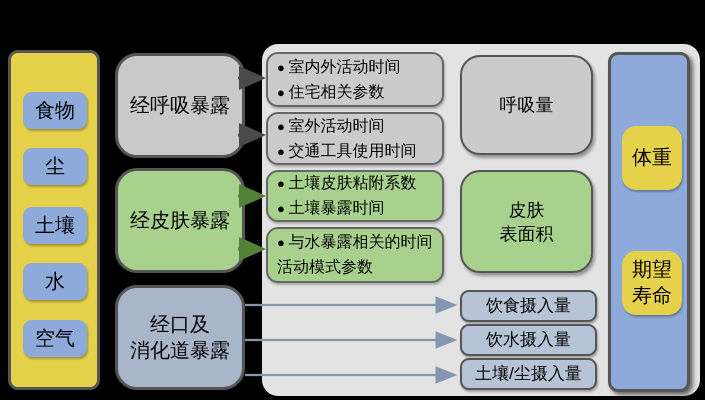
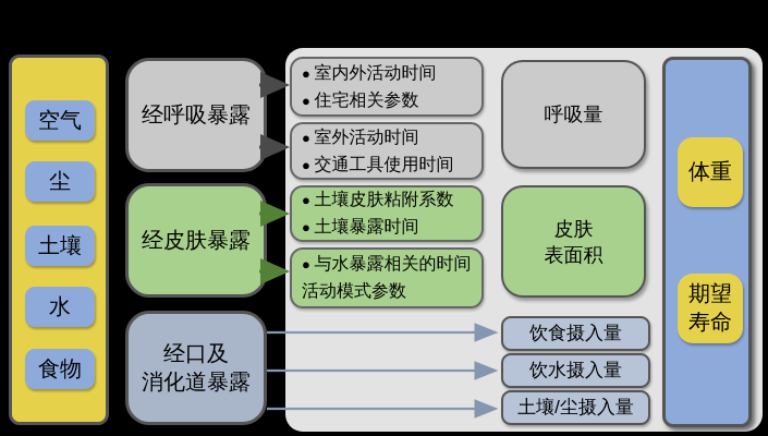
- 食物
+ 空气
  尘
  土壤
  水
- 空气
+ 食物
  经呼吸暴露
  经皮肤暴露
  经口及
  消化道暴露
  室内外活动时间
  住宅相关参数
  室外活动时间
  交通工具使用时间
  土壤皮肤粘附系数
  土壤暴露时间
  与水暴露相关的时间活动模式参数
  呼吸量
  皮肤
  表面积
  饮食摄入量
  饮水摄入量
  土壤/尘摄入量
  体重
  期望
  寿命
